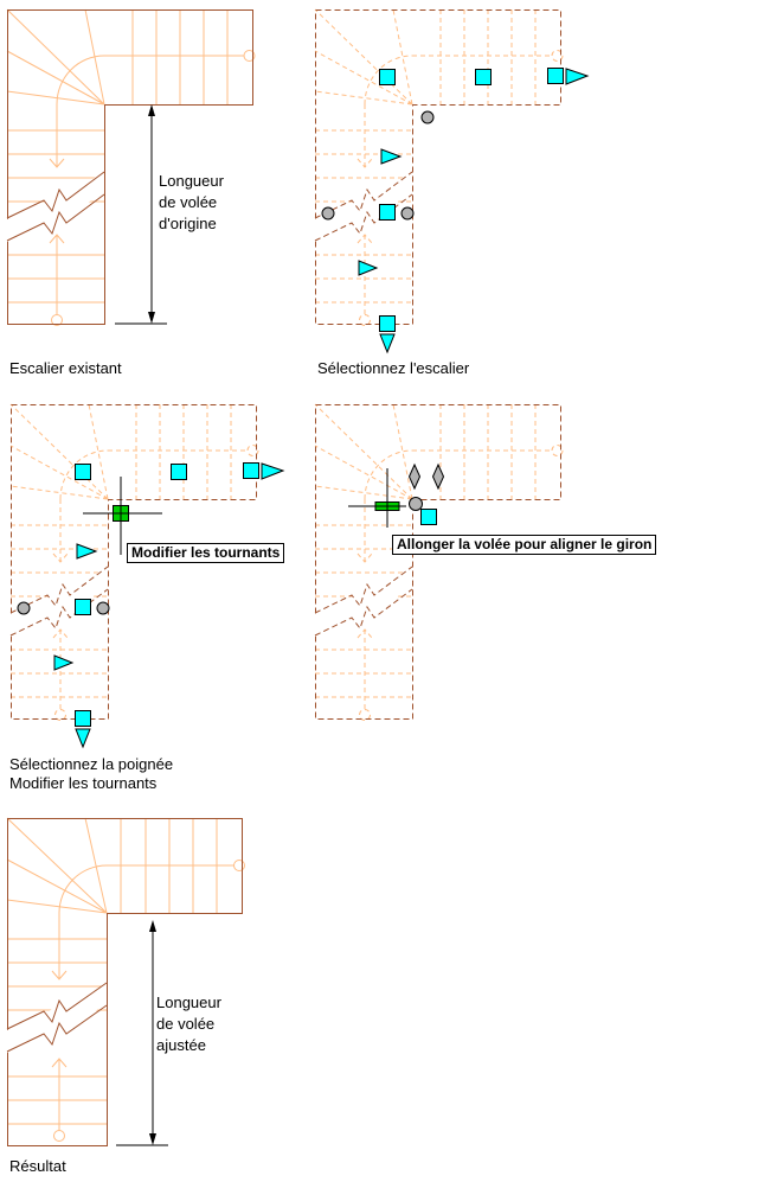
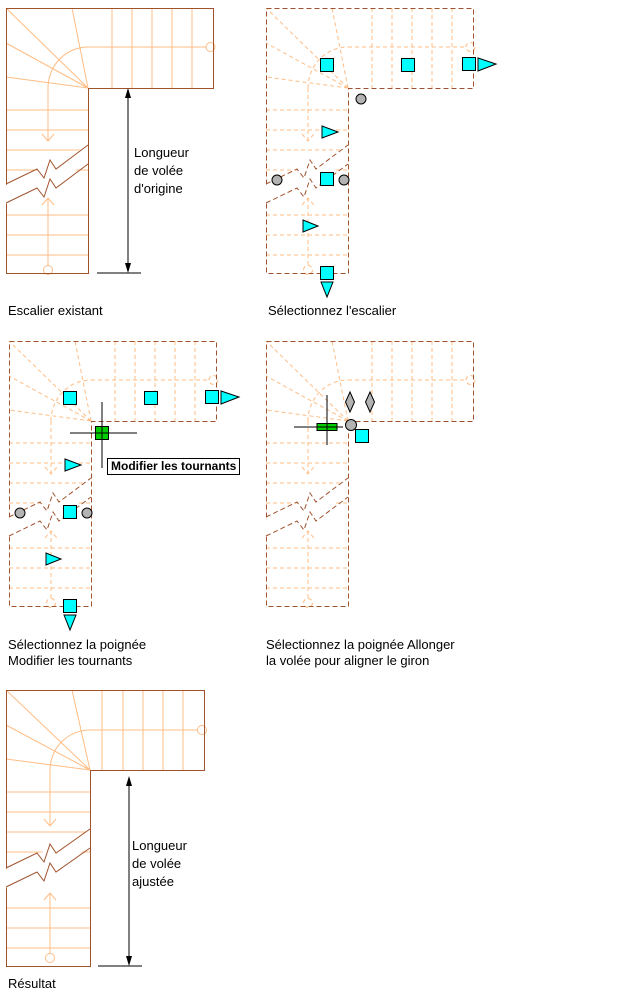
  Longueur
  de volée
  d'origine
  Longueur
  de volée
  ajustée
  Modifier les tournants
- Allonger la volée pour aligner le giron
  Escalier existant
  Sélectionnez l'escalier
  Sélectionnez la poignée
  Modifier les tournants
+ Sélectionnez la poignée Allonger
+ la volée pour aligner le giron
  Résultat
